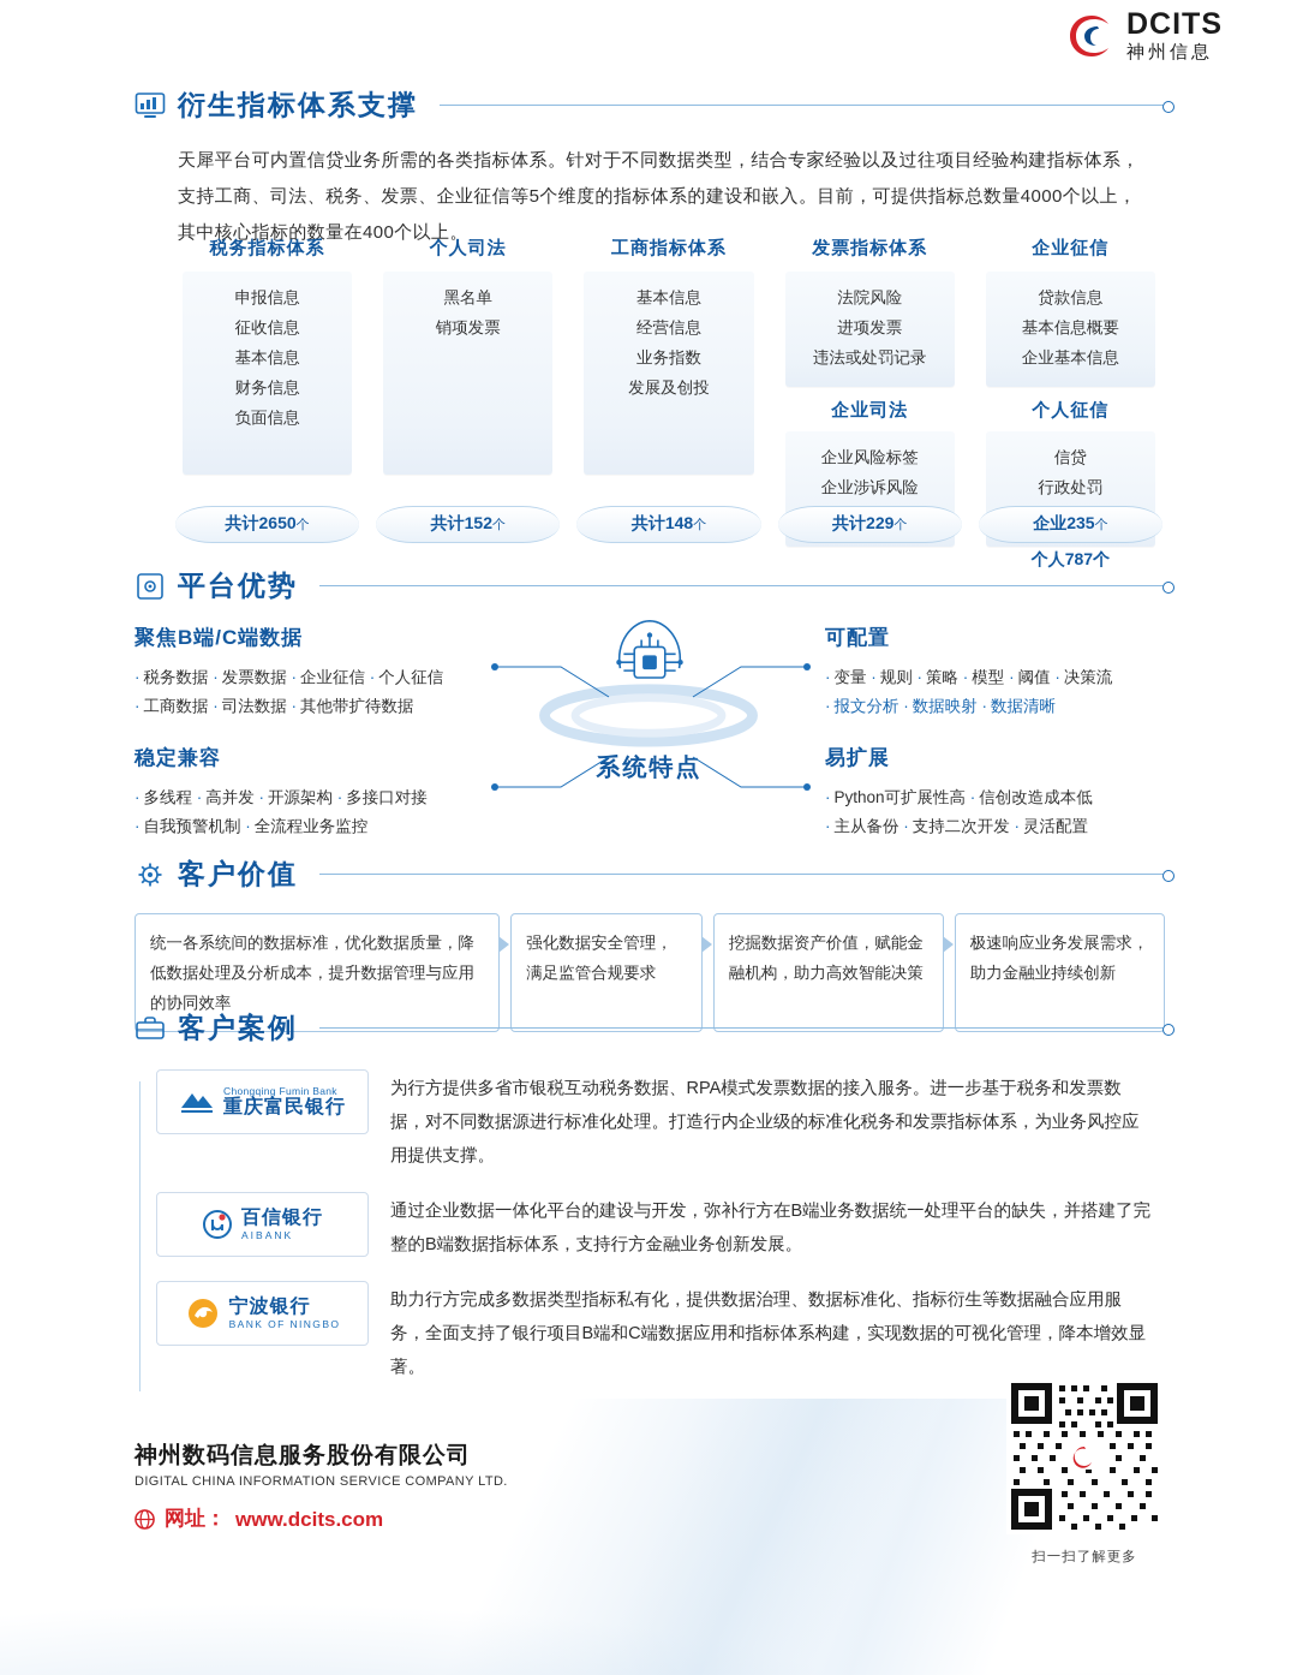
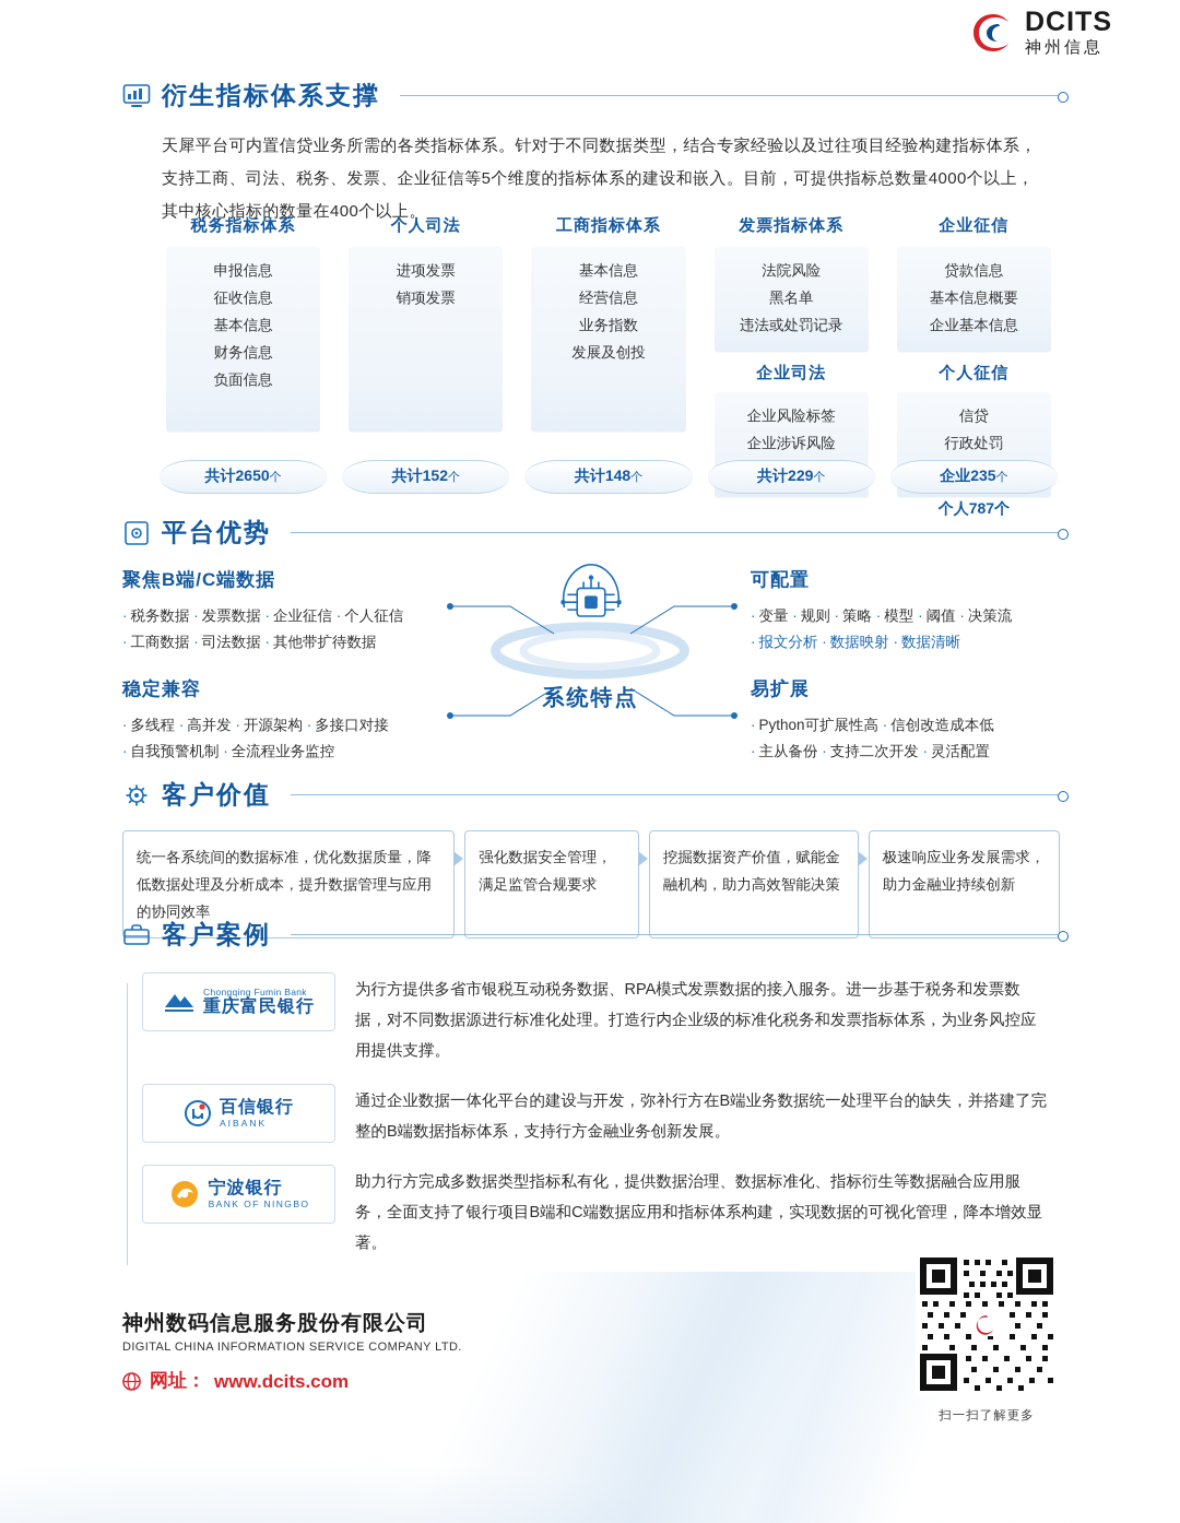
  DCITS
  神州信息
  衍生指标体系支撑
  天犀平台可内置信贷业务所需的各类指标体系。针对于不同数据类型，结合专家经验以及过往项目经验构建指标体系，支持工商、司法、税务、发票、企业征信等5个维度的指标体系的建设和嵌入。目前，可提供指标总数量4000个以上，其中核心指标的数量在400个以上。
  税务指标体系
  申报信息
  征收信息
  基本信息
  财务信息
  负面信息
  共计2650个
  个人司法
- 黑名单
+ 进项发票
  销项发票
  共计152个
  工商指标体系
  基本信息
  经营信息
  业务指数
  发展及创投
  共计148个
  发票指标体系
  法院风险
- 进项发票
+ 黑名单
  违法或处罚记录
  企业司法
  企业风险标签
  企业涉诉风险
  共计229个
  企业征信
  贷款信息
  基本信息概要
  企业基本信息
  个人征信
  信贷
  行政处罚
  企业235个
  个人787个
  平台优势
  系统特点
  聚焦B端/C端数据
  · 税务数据 · 发票数据 · 企业征信 · 个人征信
  · 工商数据 · 司法数据 · 其他带扩待数据
  可配置
  · 变量 · 规则 · 策略 · 模型 · 阈值 · 决策流
  · 报文分析 · 数据映射 · 数据清晰
  稳定兼容
  · 多线程 · 高并发 · 开源架构 · 多接口对接
  · 自我预警机制 · 全流程业务监控
  易扩展
  · Python可扩展性高 · 信创改造成本低
  · 主从备份 · 支持二次开发 · 灵活配置
  客户价值
  统一各系统间的数据标准，优化数据质量，降低数据处理及分析成本，提升数据管理与应用的协同效率
  强化数据安全管理，满足监管合规要求
  挖掘数据资产价值，赋能金融机构，助力高效智能决策
  极速响应业务发展需求，助力金融业持续创新
  客户案例
  Chongqing Fumin Bank
  重庆富民银行
  为行方提供多省市银税互动税务数据、RPA模式发票数据的接入服务。进一步基于税务和发票数据，对不同数据源进行标准化处理。打造行内企业级的标准化税务和发票指标体系，为业务风控应用提供支撑。
  百信银行
  AIBANK
  通过企业数据一体化平台的建设与开发，弥补行方在B端业务数据统一处理平台的缺失，并搭建了完整的B端数据指标体系，支持行方金融业务创新发展。
  宁波银行
  BANK OF NINGBO
  助力行方完成多数据类型指标私有化，提供数据治理、数据标准化、指标衍生等数据融合应用服务，全面支持了银行项目B端和C端数据应用和指标体系构建，实现数据的可视化管理，降本增效显著。
  神州数码信息服务股份有限公司
  DIGITAL CHINA INFORMATION SERVICE COMPANY LTD.
  网址：
  www.dcits.com
  扫一扫了解更多
